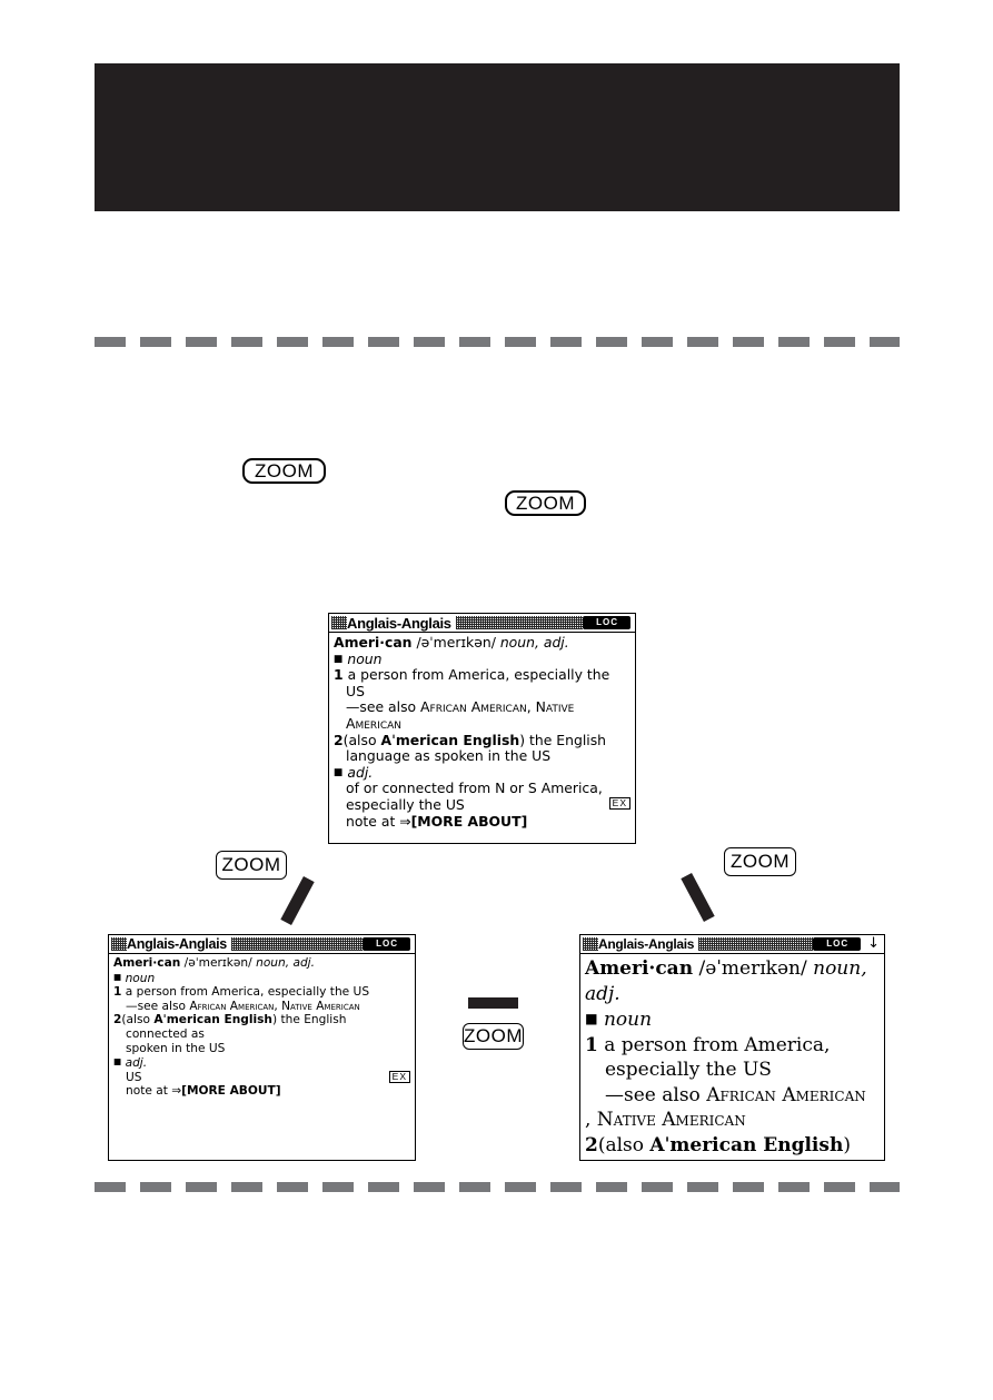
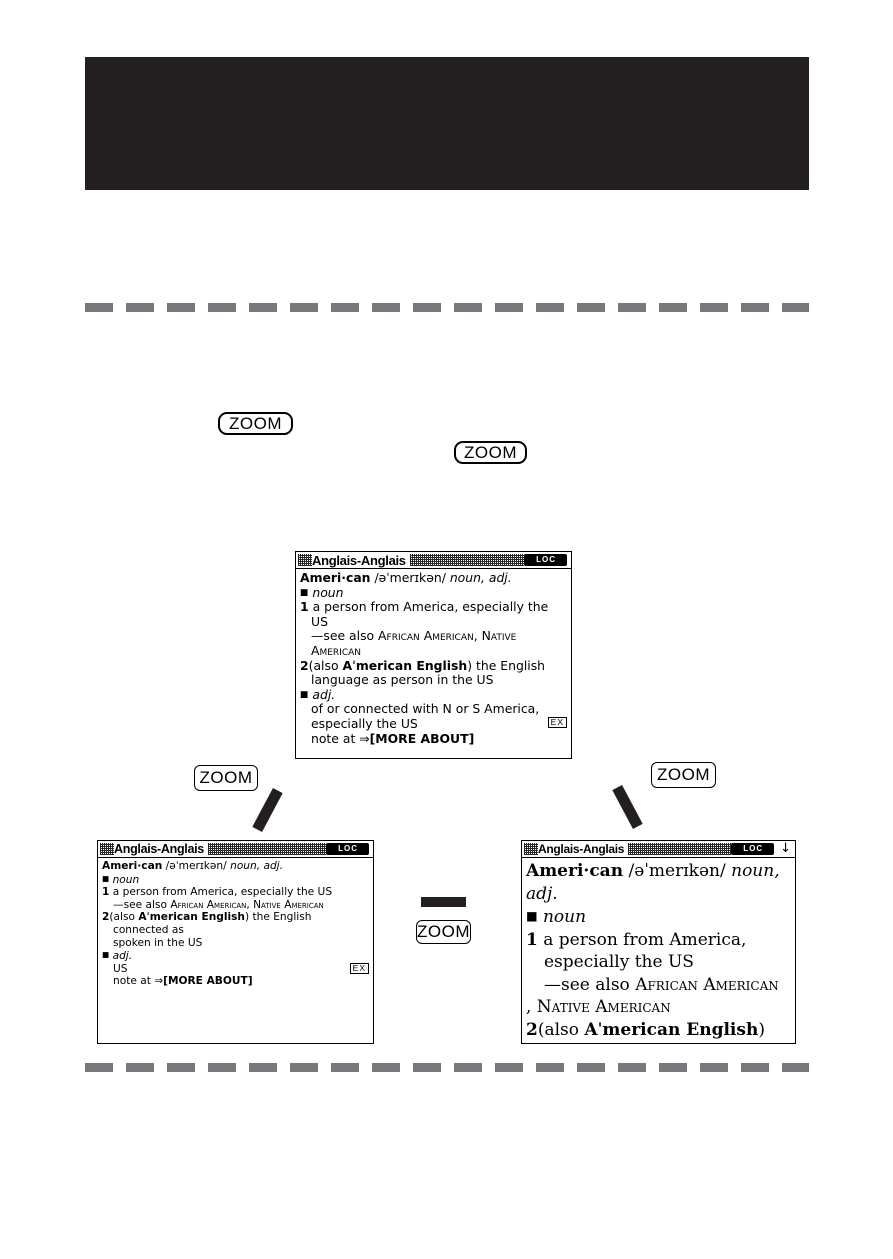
  ZOOM
  ZOOM
  ZOOM
  ZOOM
  ZOOM
  Anglais-Anglais
  LOC
  Ameri·can /əˈmerɪkən/ noun, adj.
  ■ noun
  1 a person from America, especially the US
  —see also African American, Native American
  2(also Aˈmerican English) the English
- language as spoken in the US
+ language as person in the US
  ■ adj.
- of or connected from N or S America,
+ of or connected with N or S America,
  EX
  especially the US
  note at ⇒[MORE ABOUT]
  Anglais-Anglais
  LOC
  Ameri·can /əˈmerɪkən/ noun, adj.
  ■ noun
  1 a person from America, especially the US
  —see also African American, Native American
  2(also Aˈmerican English) the English connected as
  spoken in the US
  ■ adj.
  EX
  US
  note at ⇒[MORE ABOUT]
  Anglais-Anglais
  LOC
  ↓
  Ameri·can /əˈmerɪkən/ noun,
  adj.
  ■ noun
  1 a person from America,
  especially the US
  —see also African American
  , Native American
  2(also Aˈmerican English)
